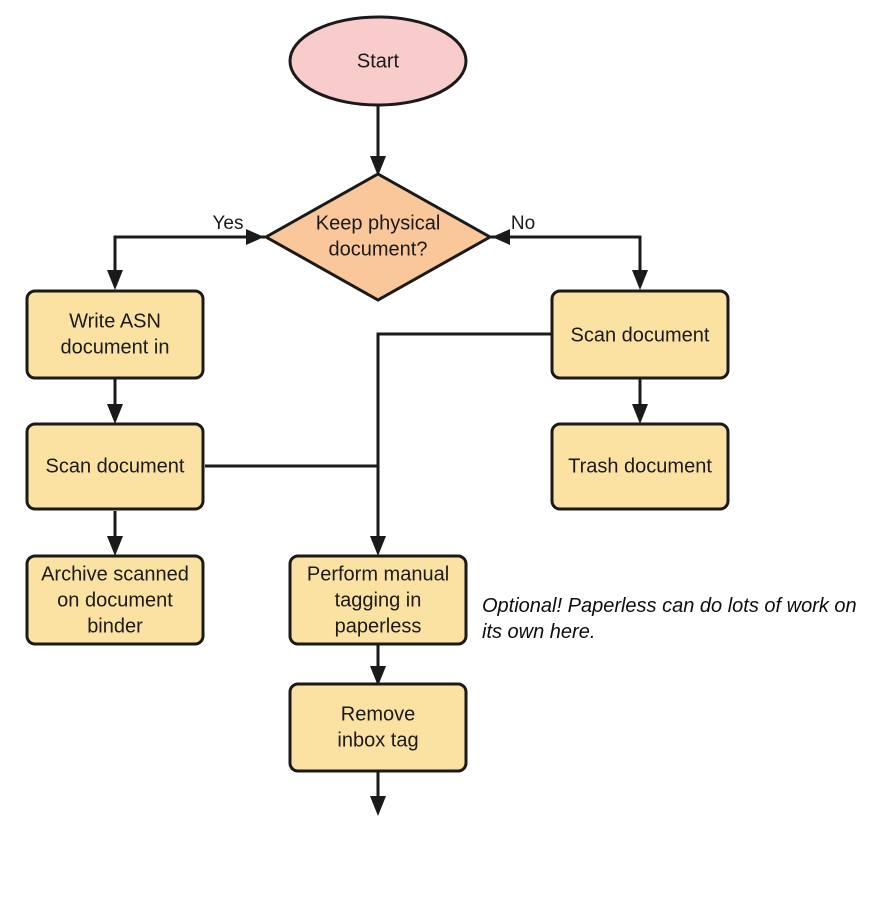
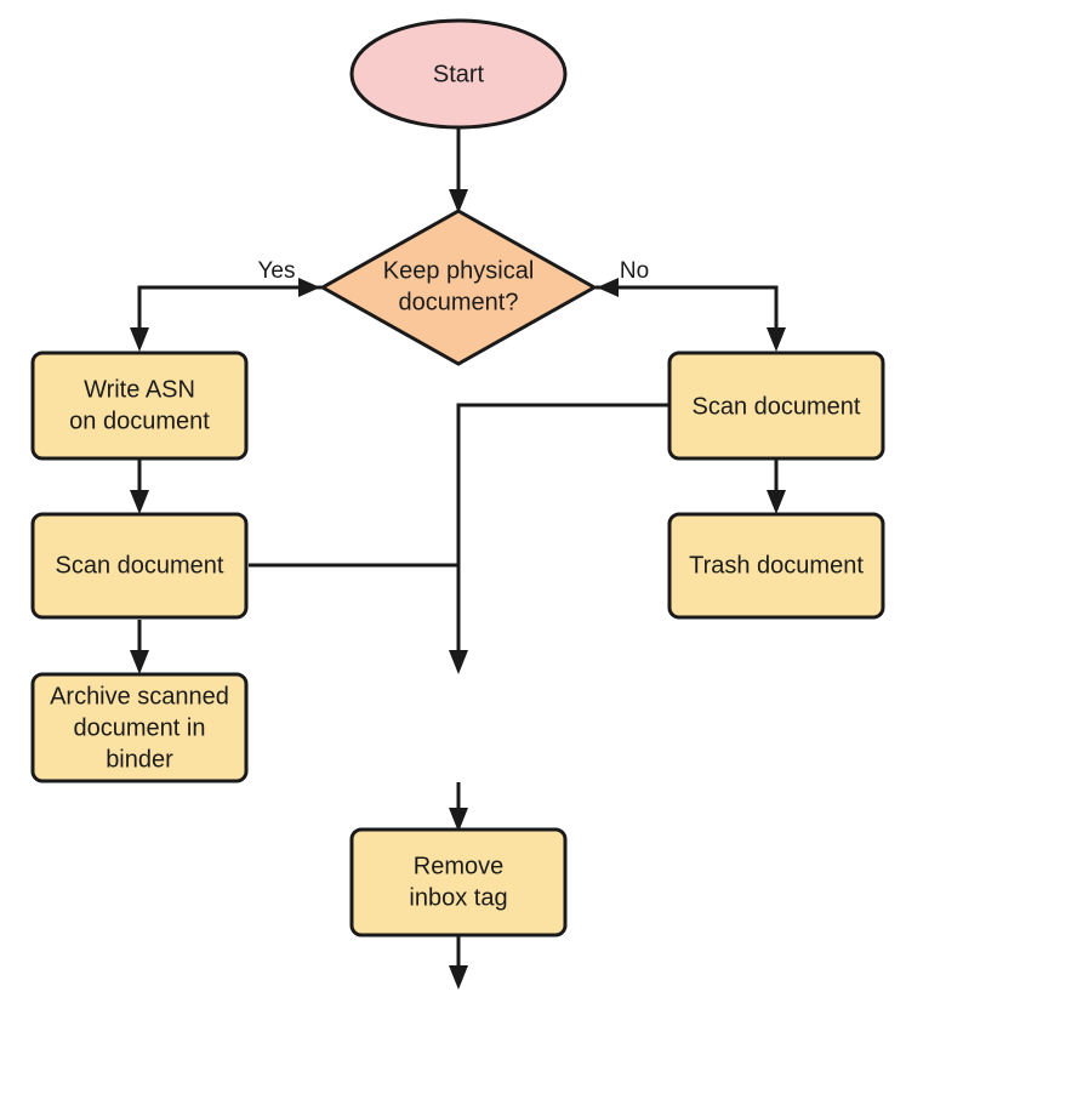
  Yes
  No
  Start
  Keep physical
  document?
  Write ASN
- document in
+ on document
  Scan document
  Archive scanned
- on document
+ document in
  binder
  Scan document
  Trash document
- Perform manual
- tagging in
- paperless
  Remove
  inbox tag
- Optional! Paperless can do lots of work on
- its own here.
